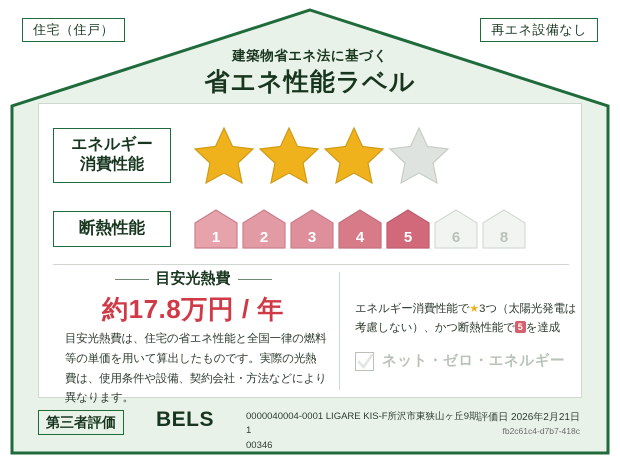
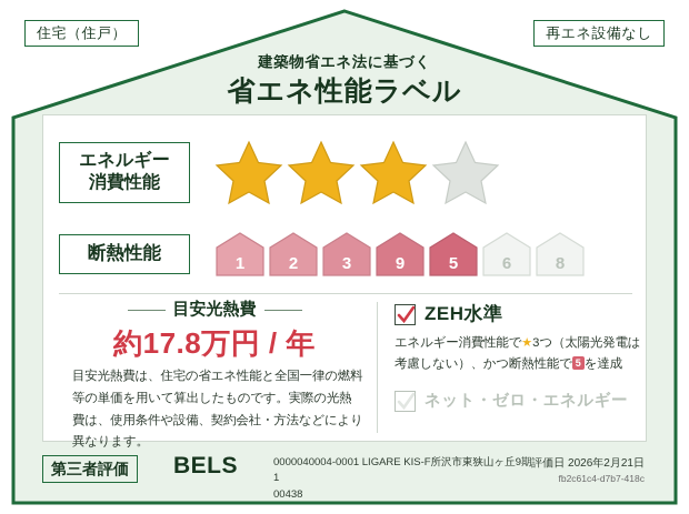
  住宅（住戸）
  再エネ設備なし
  建築物省エネ法に基づく
  省エネ性能ラベル
  エネルギー
  消費性能
  断熱性能
  1
  2
  3
- 4
+ 9
  5
  6
  8
  目安光熱費
  約17.8万円 / 年
  目安光熱費は、住宅の省エネ性能と全国一律の燃料等の単価を用いて算出したものです。実際の光熱費は、使用条件や設備、契約会社・方法などにより異なります。
+ ZEH水準
  エネルギー消費性能で★3つ（太陽光発電は考慮しない）、かつ断熱性能で 5 を達成
  ネット・ゼロ・エネルギー
  第三者評価
  BELS
  0000040004-0001 LIGARE KIS-F所沢市東狭山ヶ丘9期1
- 00346
+ 00438
  評価日 2026年2月21日
  fb2c61c4-d7b7-418c
